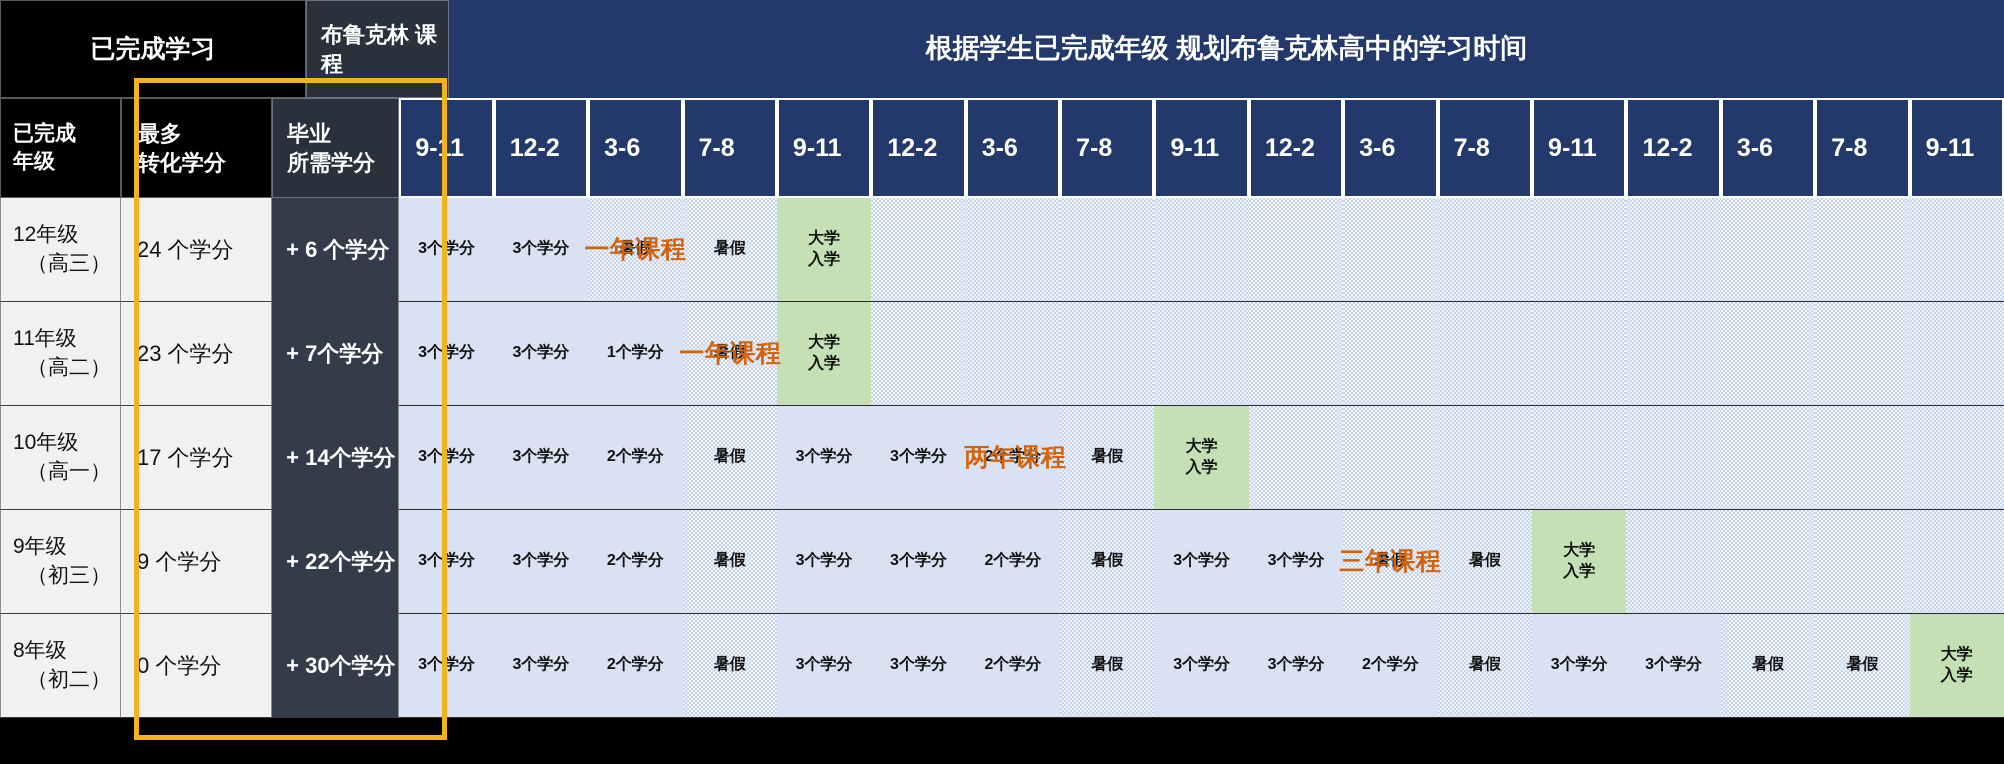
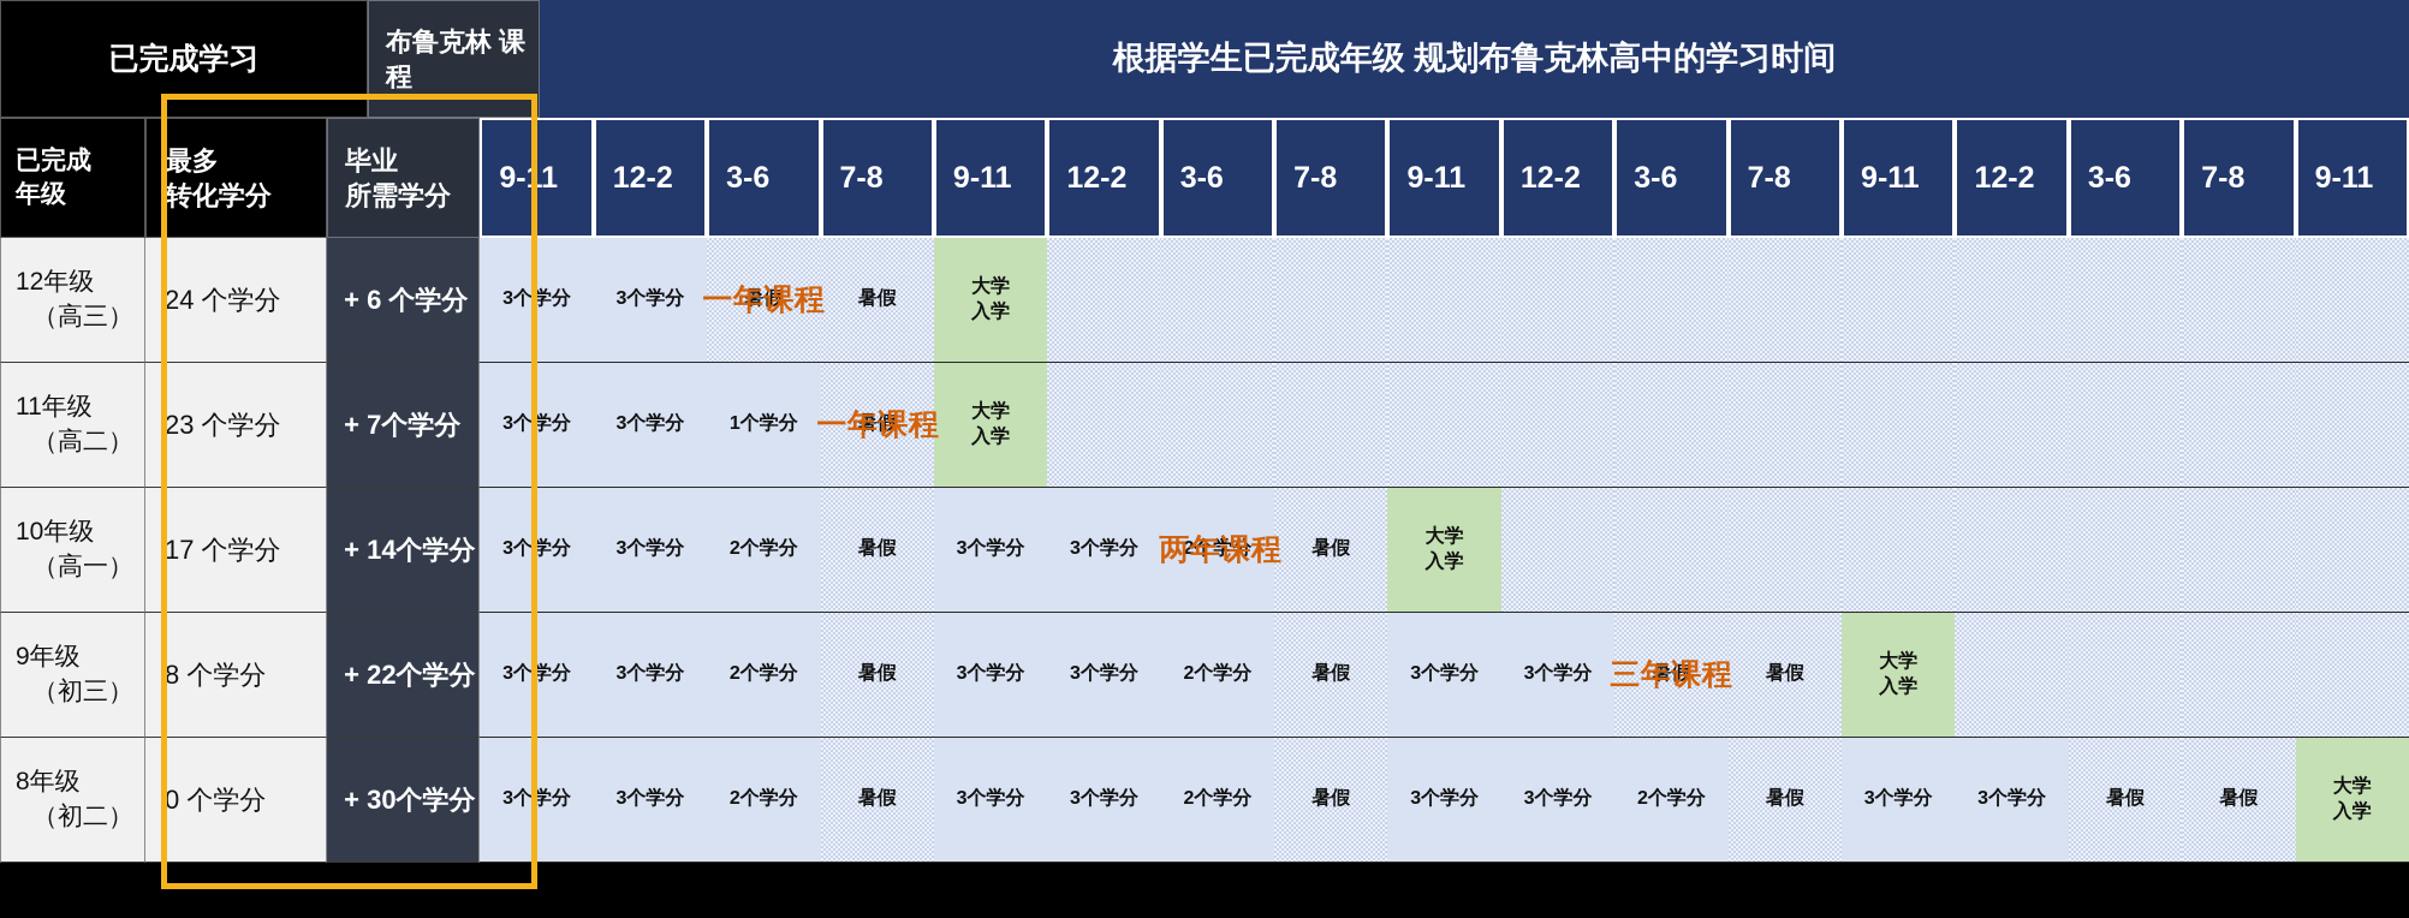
  已完成学习
  布鲁克林 课程
  根据学生已完成年级 规划布鲁克林高中的学习时间
  已完成
  年级
  最多
  转化学分
  毕业
  所需学分
  9-11
  12-2
  3-6
  7-8
  9-11
  12-2
  3-6
  7-8
  9-11
  12-2
  3-6
  7-8
  9-11
  12-2
  3-6
  7-8
  9-11
  12年级
  （高三）
  24 个学分
  + 6 个学分
  3个学分
  3个学分
  暑假
  暑假
  大学
  入学
  一年课程
  11年级
  （高二）
  23 个学分
  + 7个学分
  3个学分
  3个学分
  1个学分
  暑假
  大学
  入学
  一年课程
  10年级
  （高一）
  17 个学分
  + 14个学分
  3个学分
  3个学分
  2个学分
  暑假
  3个学分
  3个学分
  2个学分
  暑假
  大学
  入学
  两年课程
  9年级
  （初三）
- 9 个学分
+ 8 个学分
  + 22个学分
  3个学分
  3个学分
  2个学分
  暑假
  3个学分
  3个学分
  2个学分
  暑假
  3个学分
  3个学分
  暑假
  暑假
  大学
  入学
  三年课程
  8年级
  （初二）
  0 个学分
  + 30个学分
  3个学分
  3个学分
  2个学分
  暑假
  3个学分
  3个学分
  2个学分
  暑假
  3个学分
  3个学分
  2个学分
  暑假
  3个学分
  3个学分
  暑假
  暑假
  大学
  入学
